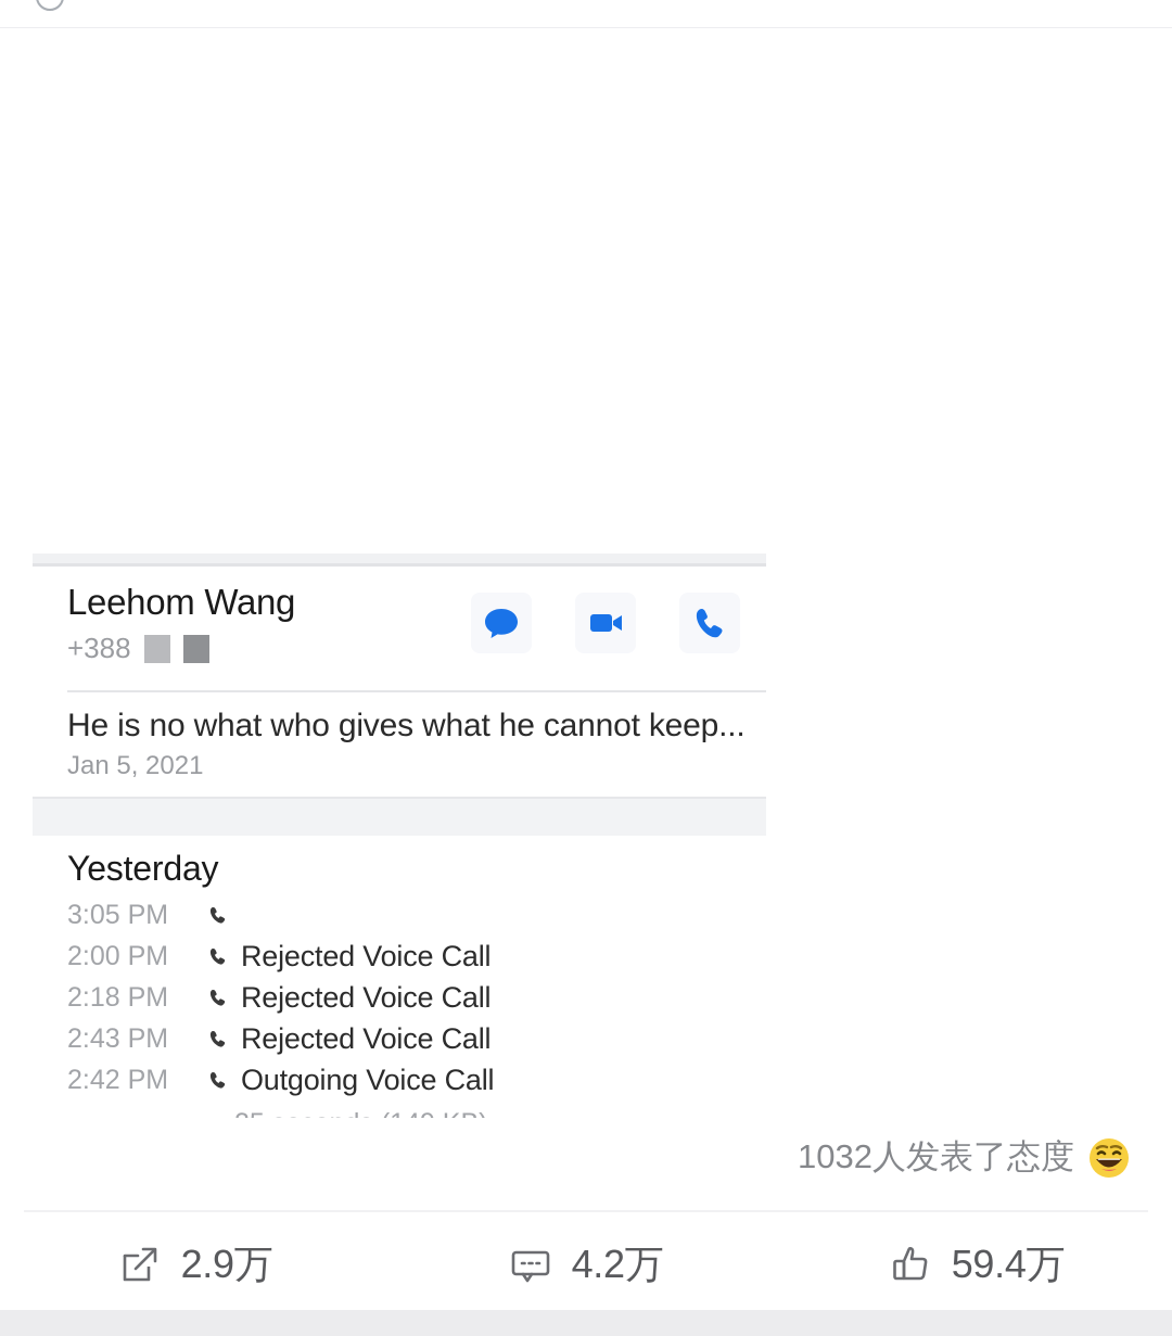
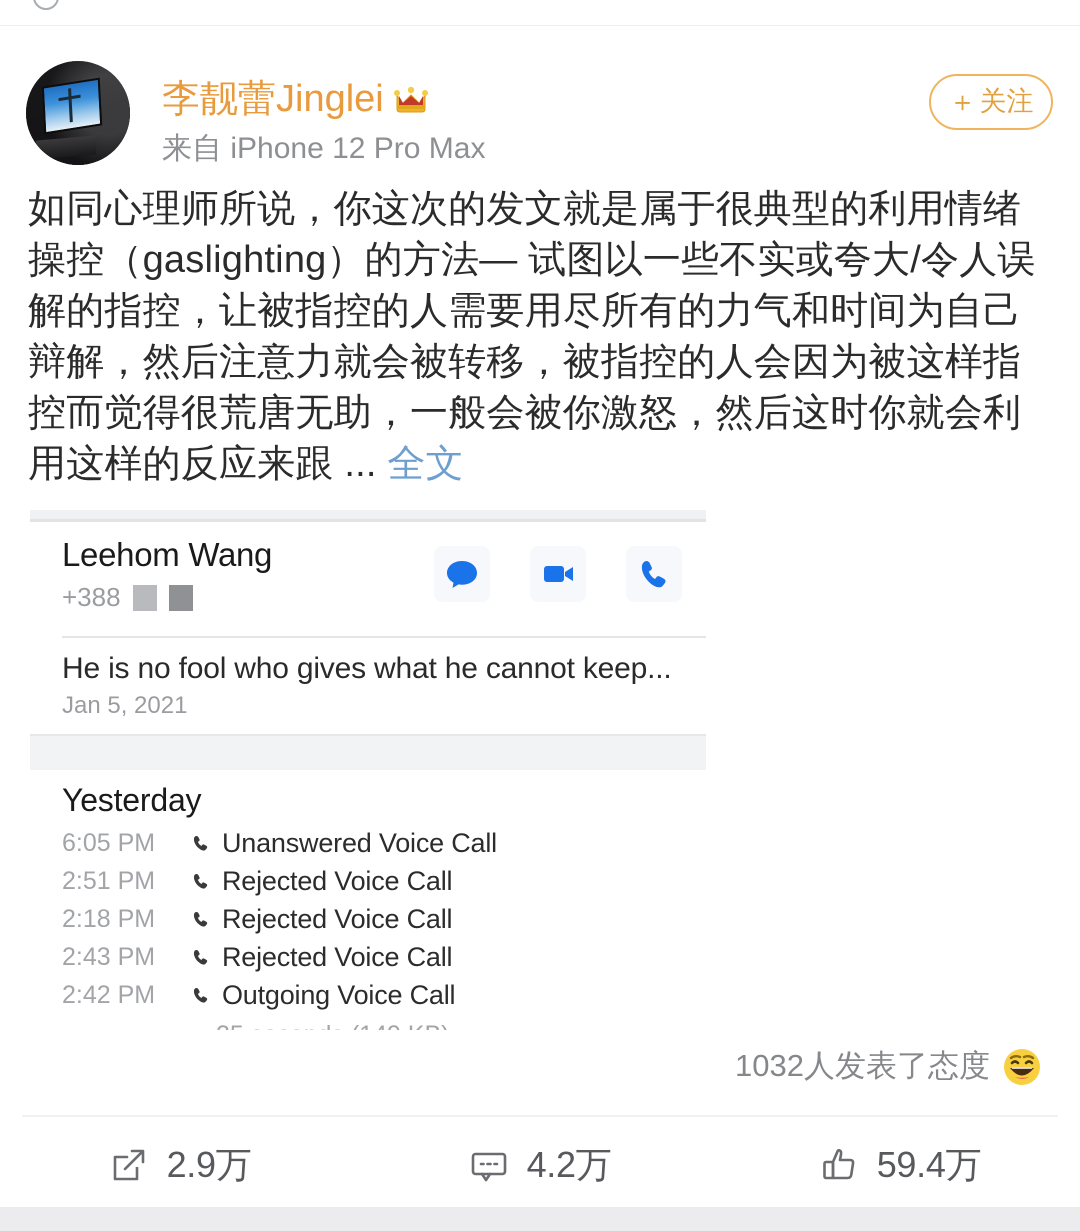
+ 李靓蕾Jinglei
+ 来自 iPhone 12 Pro Max
+ ＋
+ 关注
+ 如同心理师所说，你这次的发文就是属于很典型的利用情绪操控（gaslighting）的方法— 试图以一些不实或夸大/令人误解的指控，让被指控的人需要用尽所有的力气和时间为自己辩解，然后注意力就会被转移，被指控的人会因为被这样指控而觉得很荒唐无助，一般会被你激怒，然后这时你就会利用这样的反应来跟 ... 全文
  Leehom Wang
  +388
- He is no what who gives what he cannot keep...
+ He is no fool who gives what he cannot keep...
  Jan 5, 2021
  Yesterday
- 3:05 PM
+ 6:05 PM
+ Unanswered Voice Call
- 2:00 PM
+ 2:51 PM
  Rejected Voice Call
  2:18 PM
  Rejected Voice Call
  2:43 PM
  Rejected Voice Call
  2:42 PM
  Outgoing Voice Call
  1032人发表了态度
  2.9万
  4.2万
  59.4万
